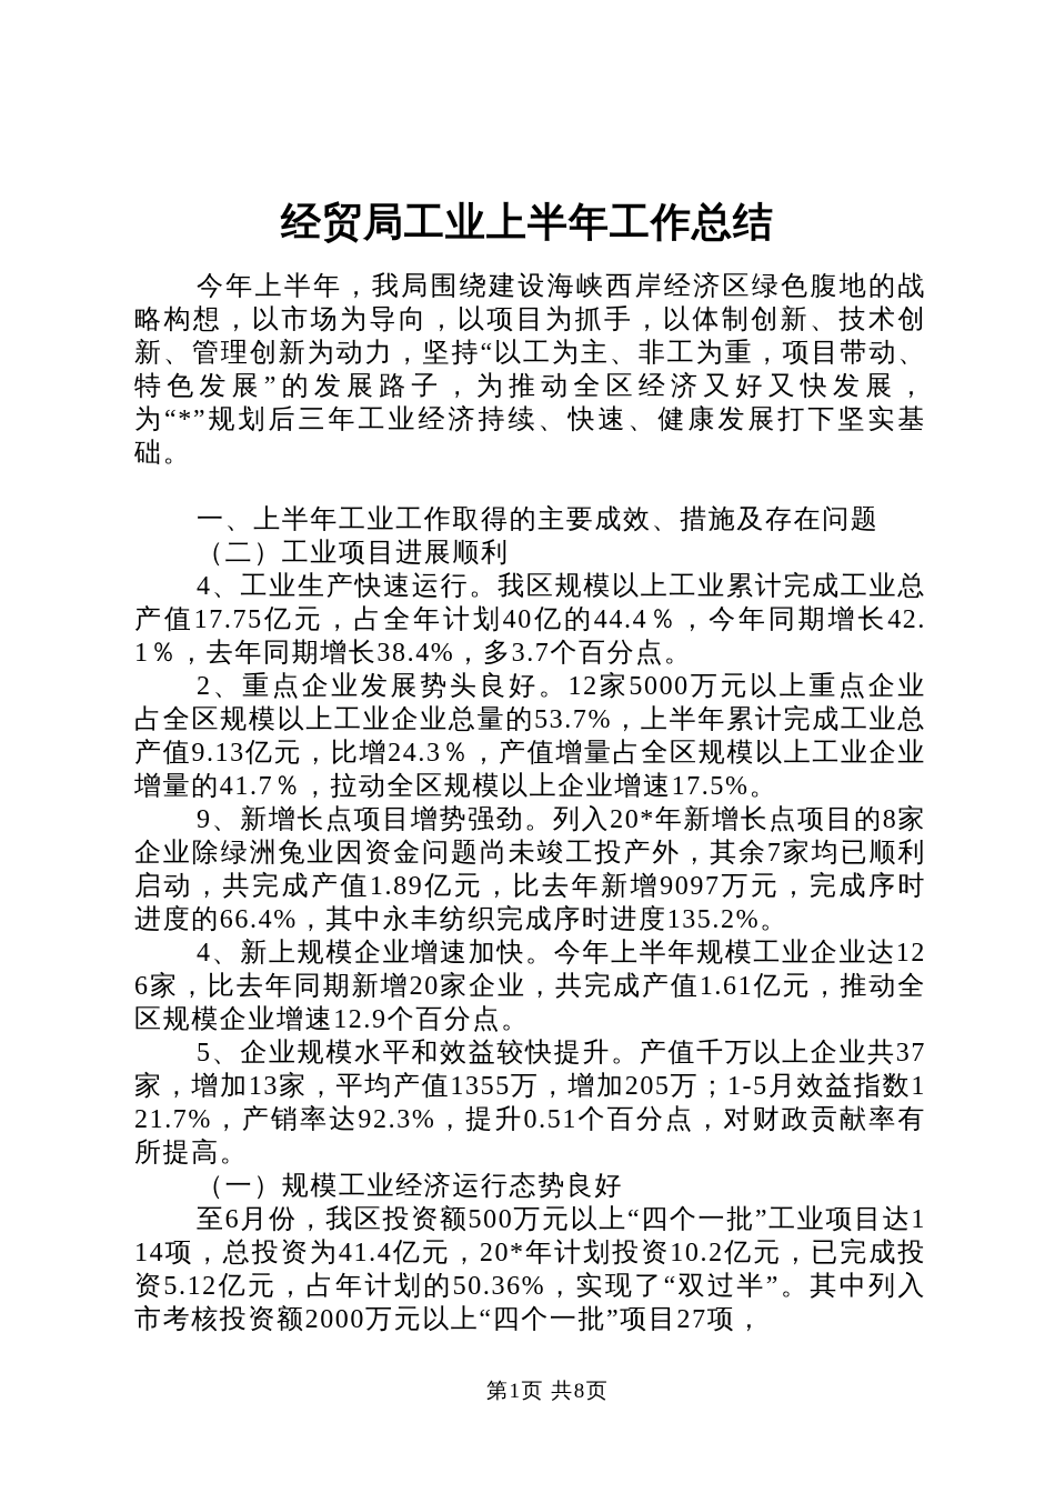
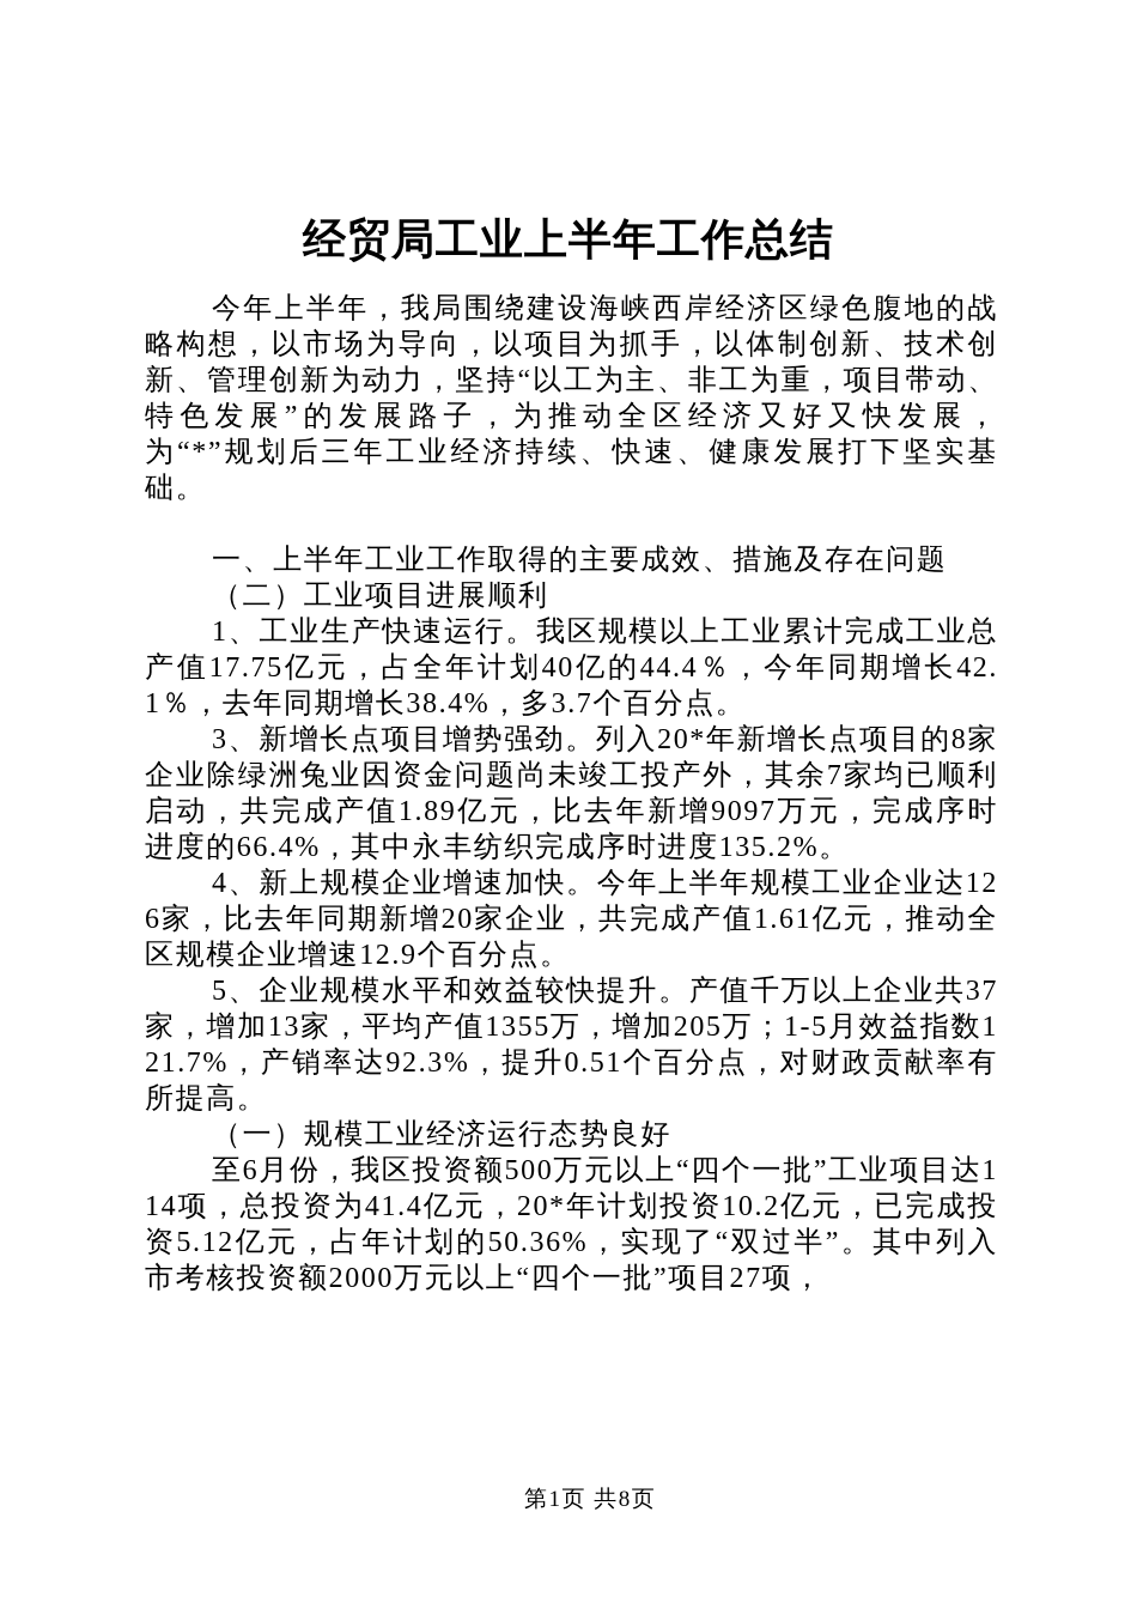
  经贸局工业上半年工作总结
  今年上半年，我局围绕建设海峡西岸经济区绿色腹地的战略构想，以市场为导向，以项目为抓手，以体制创新、技术创新、管理创新为动力，坚持“以工为主、非工为重，项目带动、特色发展”的发展路子，为推动全区经济又好又快发展，为“*”规划后三年工业经济持续、快速、健康发展打下坚实基础。
  一、上半年工业工作取得的主要成效、措施及存在问题
  （二）工业项目进展顺利
- 4、工业生产快速运行。我区规模以上工业累计完成工业总产值17.75亿元，占全年计划40亿的44.4％，今年同期增长42.1％，去年同期增长38.4%，多3.7个百分点。
+ 1、工业生产快速运行。我区规模以上工业累计完成工业总产值17.75亿元，占全年计划40亿的44.4％，今年同期增长42.1％，去年同期增长38.4%，多3.7个百分点。
- 2、重点企业发展势头良好。12家5000万元以上重点企业占全区规模以上工业企业总量的53.7%，上半年累计完成工业总产值9.13亿元，比增24.3％，产值增量占全区规模以上工业企业增量的41.7％，拉动全区规模以上企业增速17.5%。
- 9、新增长点项目增势强劲。列入20*年新增长点项目的8家企业除绿洲兔业因资金问题尚未竣工投产外，其余7家均已顺利启动，共完成产值1.89亿元，比去年新增9097万元，完成序时进度的66.4%，其中永丰纺织完成序时进度135.2%。
+ 3、新增长点项目增势强劲。列入20*年新增长点项目的8家企业除绿洲兔业因资金问题尚未竣工投产外，其余7家均已顺利启动，共完成产值1.89亿元，比去年新增9097万元，完成序时进度的66.4%，其中永丰纺织完成序时进度135.2%。
  4、新上规模企业增速加快。今年上半年规模工业企业达126家，比去年同期新增20家企业，共完成产值1.61亿元，推动全区规模企业增速12.9个百分点。
  5、企业规模水平和效益较快提升。产值千万以上企业共37家，增加13家，平均产值1355万，增加205万；1-5月效益指数121.7%，产销率达92.3%，提升0.51个百分点，对财政贡献率有所提高。
  （一）规模工业经济运行态势良好
  至6月份，我区投资额500万元以上“四个一批”工业项目达114项，总投资为41.4亿元，20*年计划投资10.2亿元，已完成投资5.12亿元，占年计划的50.36%，实现了“双过半”。其中列入市考核投资额2000万元以上“四个一批”项目27项，
  第1页 共8页
